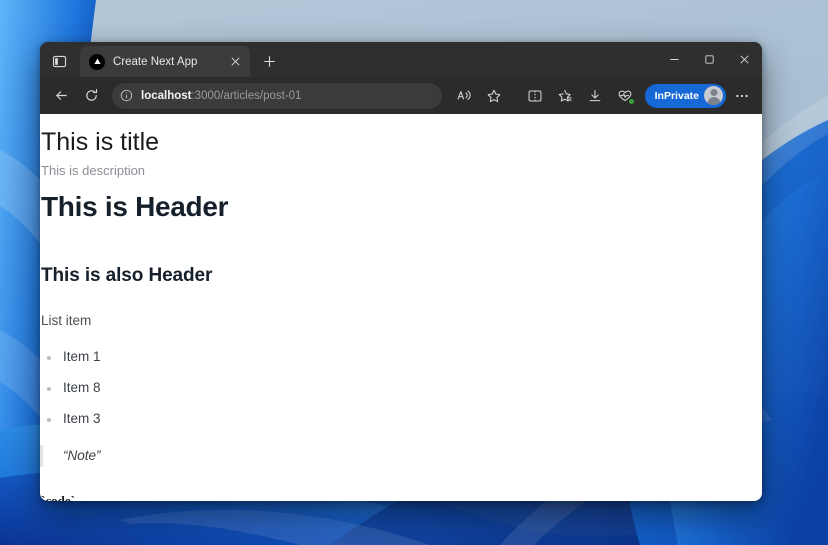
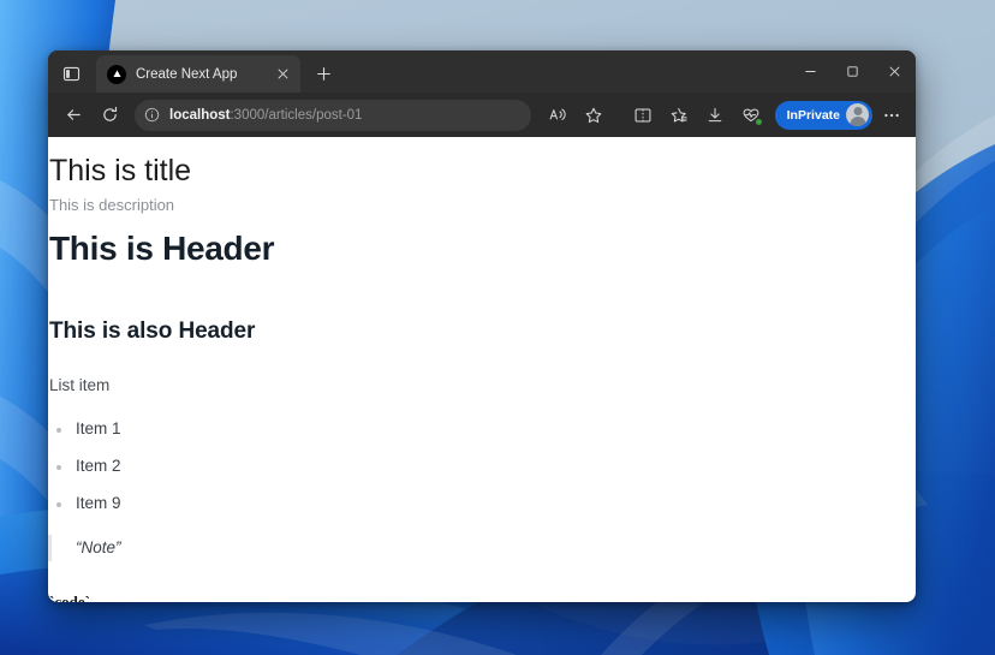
  Create Next App
  localhost:3000/articles/post-01
  InPrivate
  This is title
  This is description
  This is Header
  This is also Header
  List item
  Item 1
- Item 8
+ Item 2
- Item 3
+ Item 9
  “Note”
  code`
